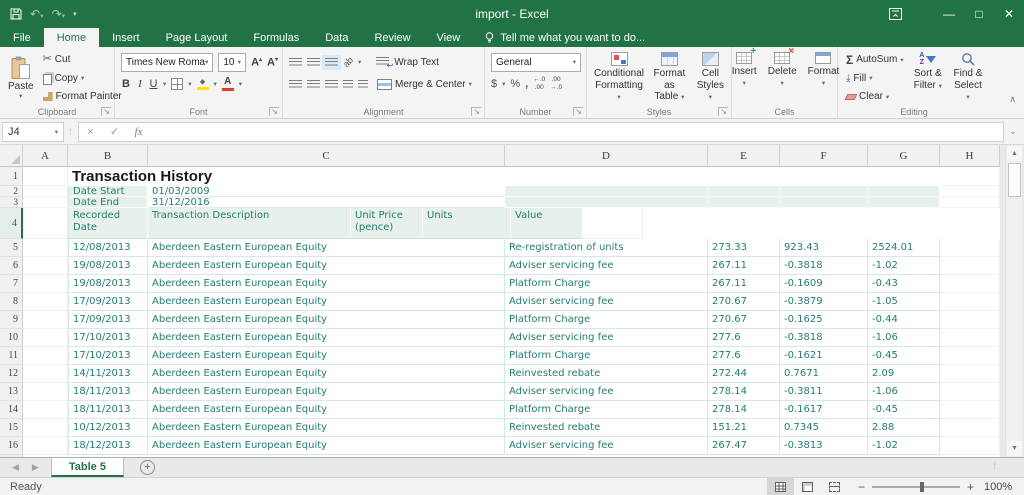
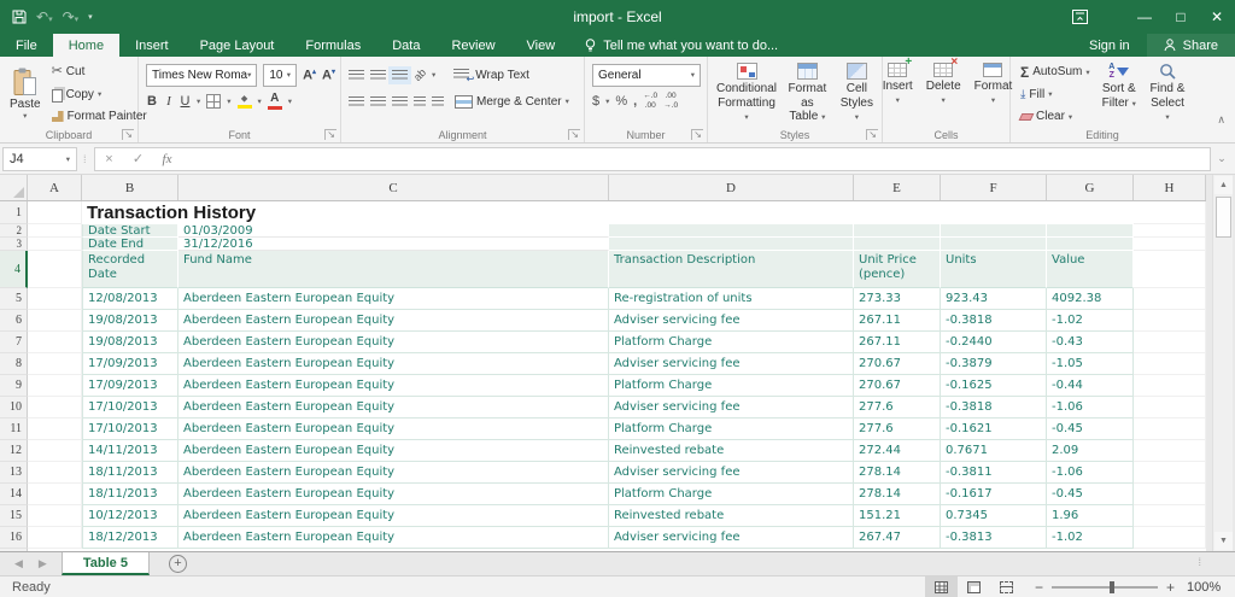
  import - Excel
  —
  □
  ✕
  File
  Home
  Insert
  Page Layout
  Formulas
  Data
  Review
  View
  Tell me what you want to do...
+ Sign in
+ Share
  Paste
  ✂
  Cut
  Copy
  Format Painter
  Clipboard
  ↘
  Times New Roma
  10
  B
  I
  U
  ⬥
  A
  Font
  ↘
  ↩
  Wrap Text
  Merge & Center
  Alignment
  ↘
  General
  $
  %
  ,
  Number
  ↘
  Conditional Formatting
  Format as Table
  Cell Styles
  Styles
  ↘
  +
  Insert
  ×
  Delete
  Format
  Cells
  Σ
  AutoSum
  ⤓
  Fill
  Clear
  Sort & Filter
  Find & Select
  Editing
  ∧
  J4
  ⁞
  ×
  ✓
  fx
  ⌄
  A
  B
  C
  D
  E
  F
  G
  H
  1
  Transaction History
  2
  Date Start
  01/03/2009
  3
  Date End
  31/12/2016
  4
  Recorded Date
+ Fund Name
  Transaction Description
  Unit Price (pence)
  Units
  Value
  5
  12/08/2013
  Aberdeen Eastern European Equity
  Re-registration of units
  273.33
  923.43
- 2524.01
+ 4092.38
  6
  19/08/2013
  Aberdeen Eastern European Equity
  Adviser servicing fee
  267.11
  -0.3818
  -1.02
  7
  19/08/2013
  Aberdeen Eastern European Equity
  Platform Charge
  267.11
- -0.1609
+ -0.2440
  -0.43
  8
  17/09/2013
  Aberdeen Eastern European Equity
  Adviser servicing fee
  270.67
  -0.3879
  -1.05
  9
  17/09/2013
  Aberdeen Eastern European Equity
  Platform Charge
  270.67
  -0.1625
  -0.44
  10
  17/10/2013
  Aberdeen Eastern European Equity
  Adviser servicing fee
  277.6
  -0.3818
  -1.06
  11
  17/10/2013
  Aberdeen Eastern European Equity
  Platform Charge
  277.6
  -0.1621
  -0.45
  12
  14/11/2013
  Aberdeen Eastern European Equity
  Reinvested rebate
  272.44
  0.7671
  2.09
  13
  18/11/2013
  Aberdeen Eastern European Equity
  Adviser servicing fee
  278.14
  -0.3811
  -1.06
  14
  18/11/2013
  Aberdeen Eastern European Equity
  Platform Charge
  278.14
  -0.1617
  -0.45
  15
  10/12/2013
  Aberdeen Eastern European Equity
  Reinvested rebate
  151.21
  0.7345
- 2.88
+ 1.96
  16
  18/12/2013
  Aberdeen Eastern European Equity
  Adviser servicing fee
  267.47
  -0.3813
  -1.02
  ◀
  ▶
  Table 5
  +
  ⁞
  Ready
  −
  +
  100%
